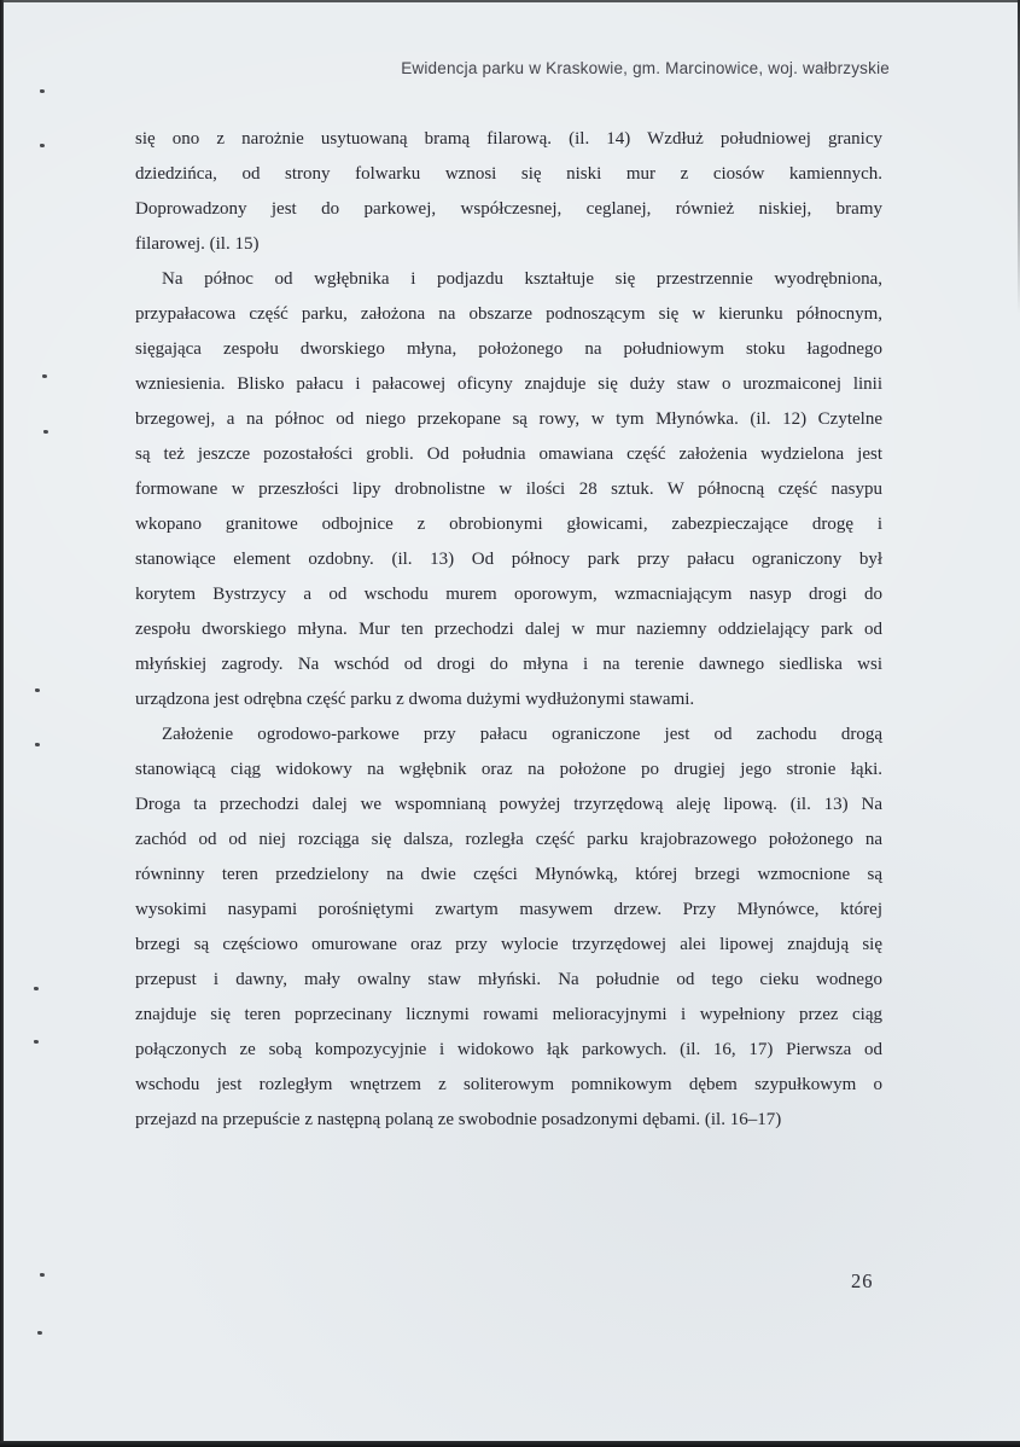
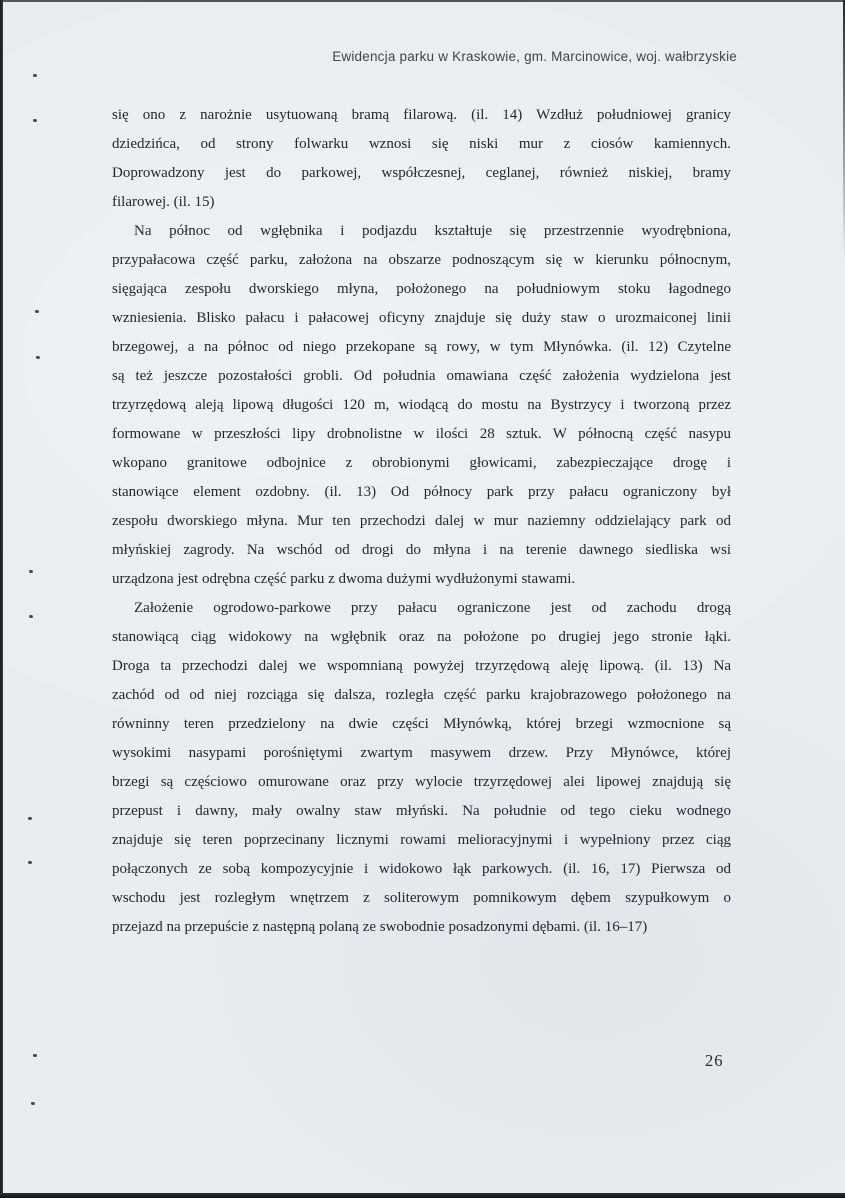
  Ewidencja parku w Kraskowie, gm. Marcinowice, woj. wałbrzyskie
  się ono z narożnie usytuowaną bramą filarową. (il. 14) Wzdłuż południowej granicy
  dziedzińca, od strony folwarku wznosi się niski mur z ciosów kamiennych.
  Doprowadzony jest do parkowej, współczesnej, ceglanej, również niskiej, bramy
  filarowej. (il. 15)
  Na północ od wgłębnika i podjazdu kształtuje się przestrzennie wyodrębniona,
  przypałacowa część parku, założona na obszarze podnoszącym się w kierunku północnym,
  sięgająca zespołu dworskiego młyna, położonego na południowym stoku łagodnego
  wzniesienia. Blisko pałacu i pałacowej oficyny znajduje się duży staw o urozmaiconej linii
  brzegowej, a na północ od niego przekopane są rowy, w tym Młynówka. (il. 12) Czytelne
  są też jeszcze pozostałości grobli. Od południa omawiana część założenia wydzielona jest
+ trzyrzędową aleją lipową długości 120 m, wiodącą do mostu na Bystrzycy i tworzoną przez
  formowane w przeszłości lipy drobnolistne w ilości 28 sztuk. W północną część nasypu
  wkopano granitowe odbojnice z obrobionymi głowicami, zabezpieczające drogę i
  stanowiące element ozdobny. (il. 13) Od północy park przy pałacu ograniczony był
- korytem Bystrzycy a od wschodu murem oporowym, wzmacniającym nasyp drogi do
  zespołu dworskiego młyna. Mur ten przechodzi dalej w mur naziemny oddzielający park od
  młyńskiej zagrody. Na wschód od drogi do młyna i na terenie dawnego siedliska wsi
  urządzona jest odrębna część parku z dwoma dużymi wydłużonymi stawami.
  Założenie ogrodowo-parkowe przy pałacu ograniczone jest od zachodu drogą
  stanowiącą ciąg widokowy na wgłębnik oraz na położone po drugiej jego stronie łąki.
  Droga ta przechodzi dalej we wspomnianą powyżej trzyrzędową aleję lipową. (il. 13) Na
  zachód od od niej rozciąga się dalsza, rozległa część parku krajobrazowego położonego na
  równinny teren przedzielony na dwie części Młynówką, której brzegi wzmocnione są
  wysokimi nasypami porośniętymi zwartym masywem drzew. Przy Młynówce, której
  brzegi są częściowo omurowane oraz przy wylocie trzyrzędowej alei lipowej znajdują się
  przepust i dawny, mały owalny staw młyński. Na południe od tego cieku wodnego
  znajduje się teren poprzecinany licznymi rowami melioracyjnymi i wypełniony przez ciąg
  połączonych ze sobą kompozycyjnie i widokowo łąk parkowych. (il. 16, 17) Pierwsza od
  wschodu jest rozległym wnętrzem z soliterowym pomnikowym dębem szypułkowym o
  przejazd na przepuście z następną polaną ze swobodnie posadzonymi dębami. (il. 16–17)
  26
